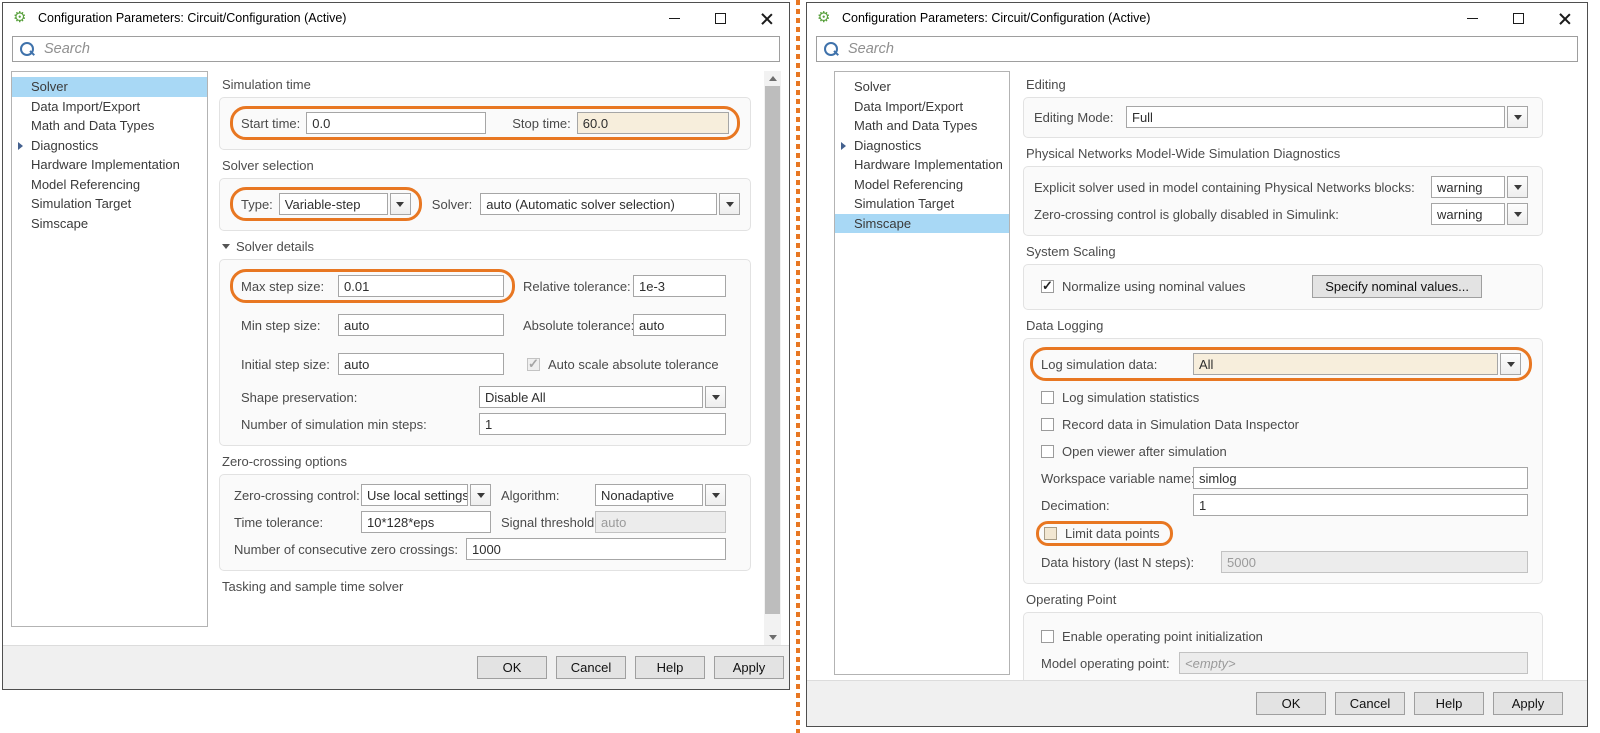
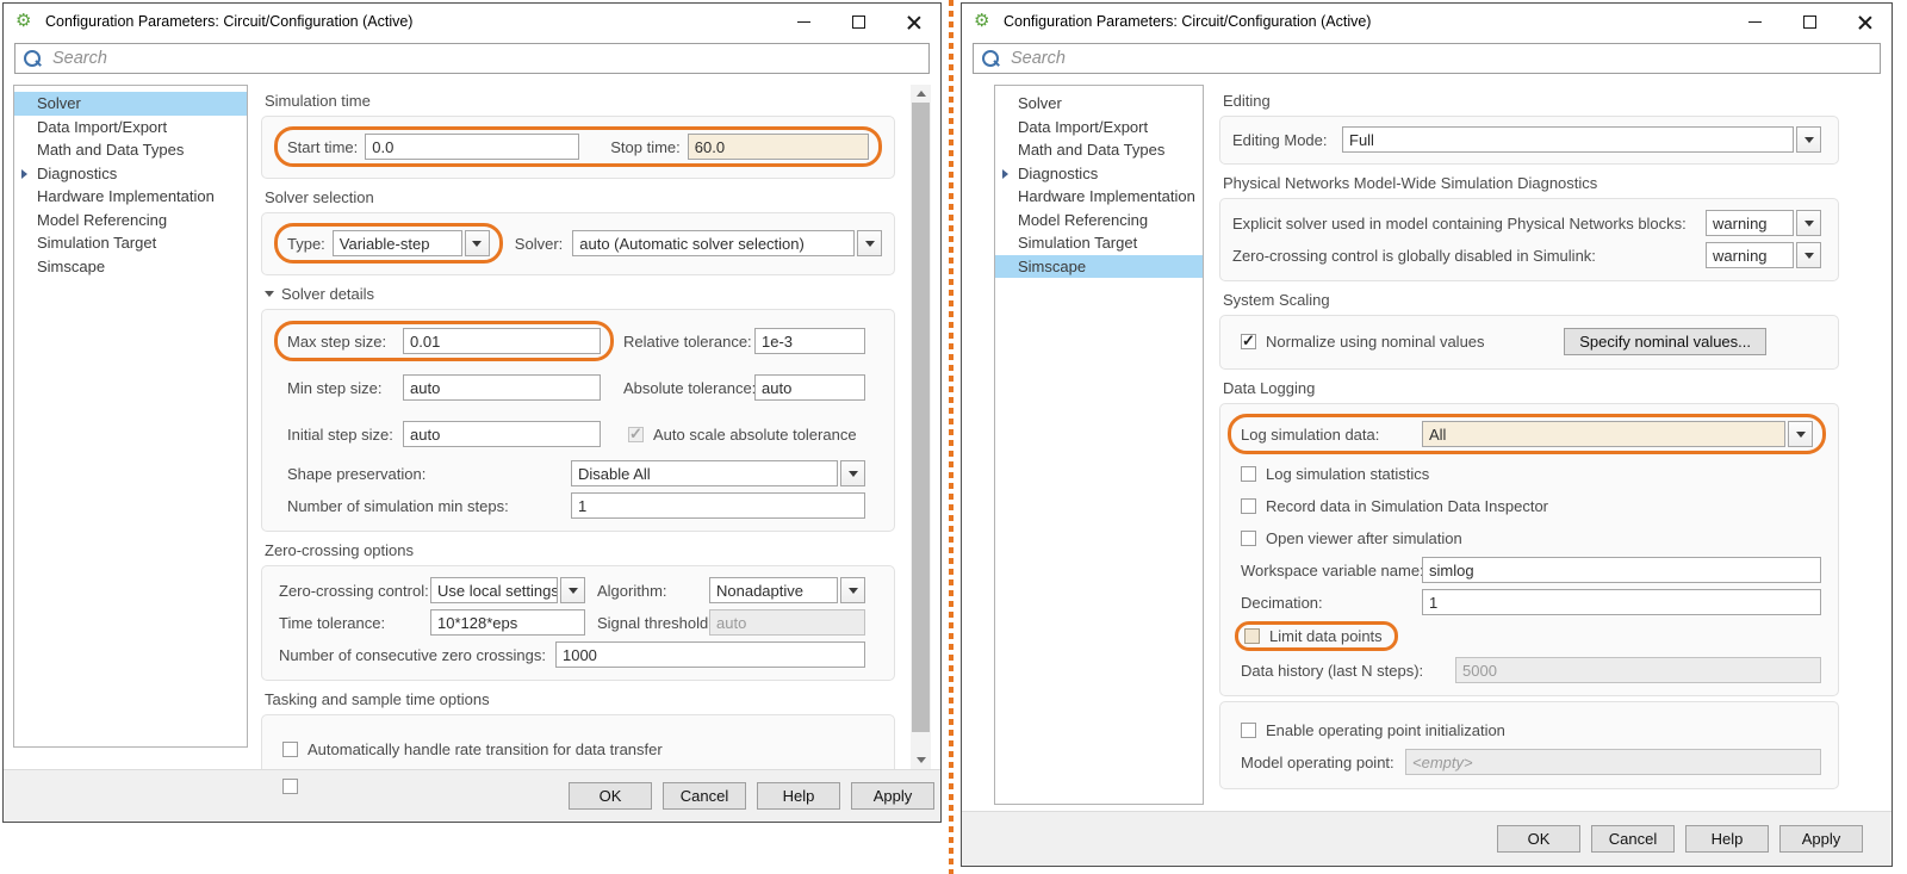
  Configuration Parameters: Circuit/Configuration (Active)
  Search
  Solver
  Data Import/Export
  Math and Data Types
  Diagnostics
  Hardware Implementation
  Model Referencing
  Simulation Target
  Simscape
  Simulation time
  Start time:
  0.0
  Stop time:
  60.0
  Solver selection
  Type:
  Variable-step
  Solver:
  auto (Automatic solver selection)
  Solver details
  Max step size:
  0.01
  Relative tolerance:
  1e-3
  Min step size:
  auto
  Absolute tolerance
  auto
  Initial step size:
  auto
  Auto scale absolute tolerance
  Shape preservation:
  Disable All
  Number of simulation min steps:
  1
  Zero-crossing options
  Zero-crossing control:
  Use local settings
  Algorithm:
  Nonadaptive
  Time tolerance:
  10*128*eps
  Signal threshold
  auto
  Number of consecutive zero crossings:
  1000
- Tasking and sample time solver
+ Tasking and sample time options
+ Automatically handle rate transition for data transfer
  OK
  Cancel
  Help
  Apply
  Configuration Parameters: Circuit/Configuration (Active)
  Search
  Solver
  Data Import/Export
  Math and Data Types
  Diagnostics
  Hardware Implementation
  Model Referencing
  Simulation Target
  Simscape
  Editing
  Editing Mode:
  Full
  Physical Networks Model-Wide Simulation Diagnostics
  Explicit solver used in model containing Physical Networks blocks:
  warning
  Zero-crossing control is globally disabled in Simulink:
  warning
  System Scaling
  Normalize using nominal values
  Specify nominal values...
  Data Logging
  Log simulation data:
  All
  Log simulation statistics
  Record data in Simulation Data Inspector
  Open viewer after simulation
  Workspace variable name
  simlog
  Decimation:
  1
  Limit data points
  Data history (last N steps):
  5000
- Operating Point
  Enable operating point initialization
  Model operating point:
  <empty>
  OK
  Cancel
  Help
  Apply
